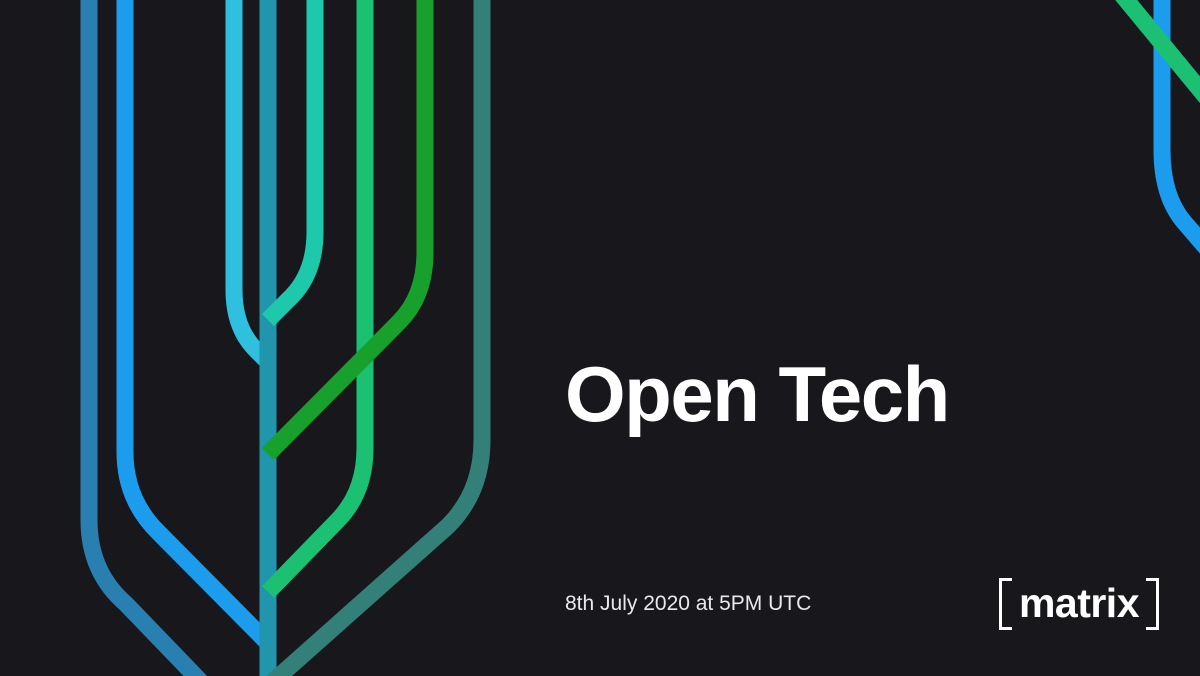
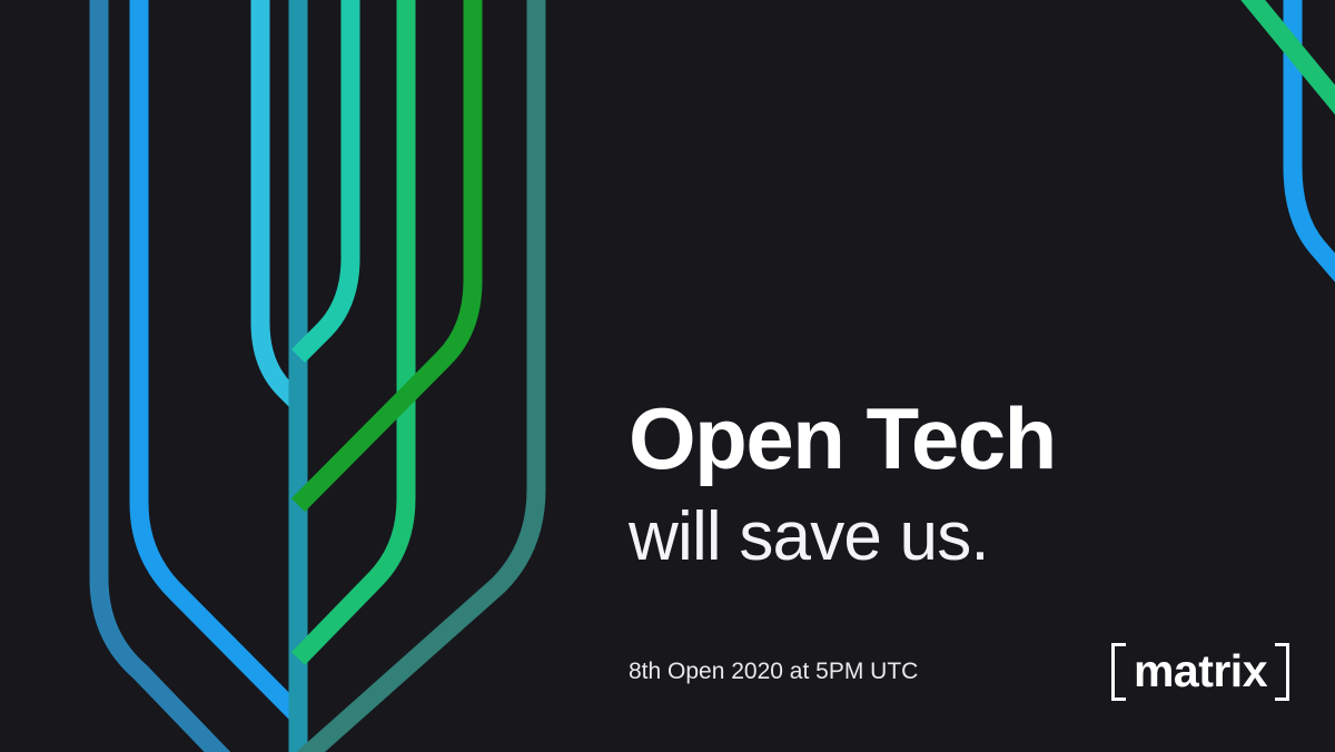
  Open Tech
+ will save us.
- 8th July 2020 at 5PM UTC
+ 8th Open 2020 at 5PM UTC
  matrix
